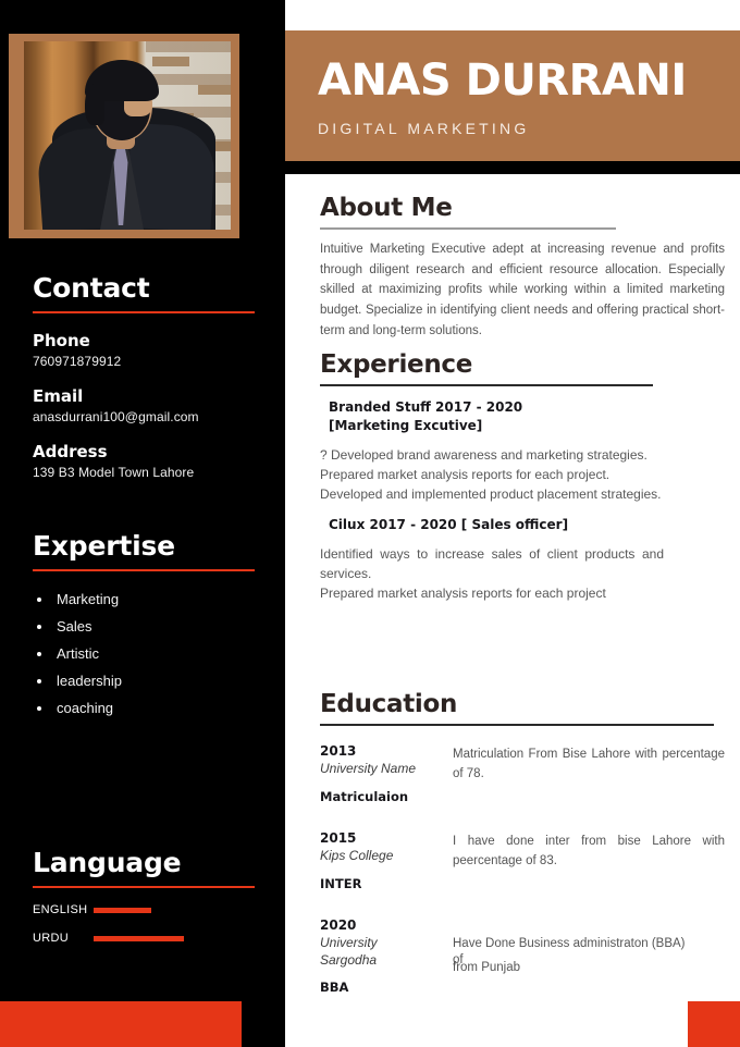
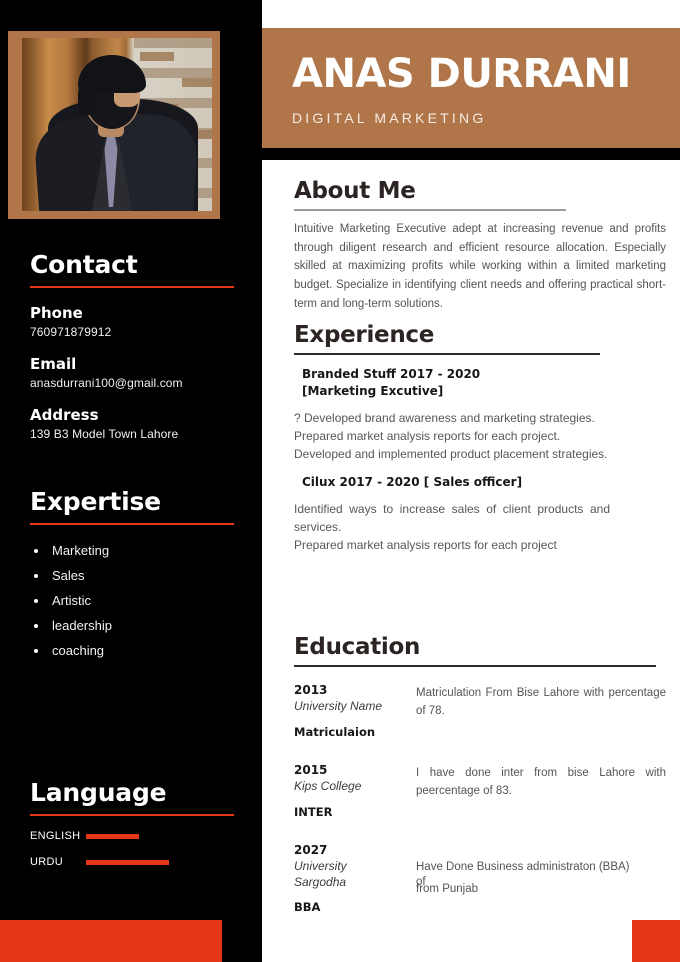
  Contact
  Phone
  760971879912
  Email
  anasdurrani100@gmail.com
  Address
  139 B3 Model Town Lahore
  Expertise
  Marketing
  Sales
  Artistic
  leadership
  coaching
  Language
  ENGLISH
  URDU
  ANAS DURRANI
  DIGITAL MARKETING
  About Me
  Intuitive Marketing Executive adept at increasing revenue and profits through diligent research and efficient resource allocation. Especially skilled at maximizing profits while working within a limited marketing budget. Specialize in identifying client needs and offering practical short-term and long-term solutions.
  Experience
  Branded Stuff 2017 - 2020 [Marketing Excutive]
  ? Developed brand awareness and marketing strategies.
  Prepared market analysis reports for each project.
  Developed and implemented product placement strategies.
  Cilux 2017 - 2020 [ Sales officer]
  Identified ways to increase sales of client products and services.
  Prepared market analysis reports for each project
  Education
  2013
  University Name
  Matriculaion
  Matriculation From Bise Lahore with percentage of 78.
  2015
  Kips College
  INTER
  I have done inter from bise Lahore with peercentage of 83.
- 2020
+ 2027
  University Sargodha
  BBA
  Have Done Business administraton (BBA)
  of
  from Punjab
